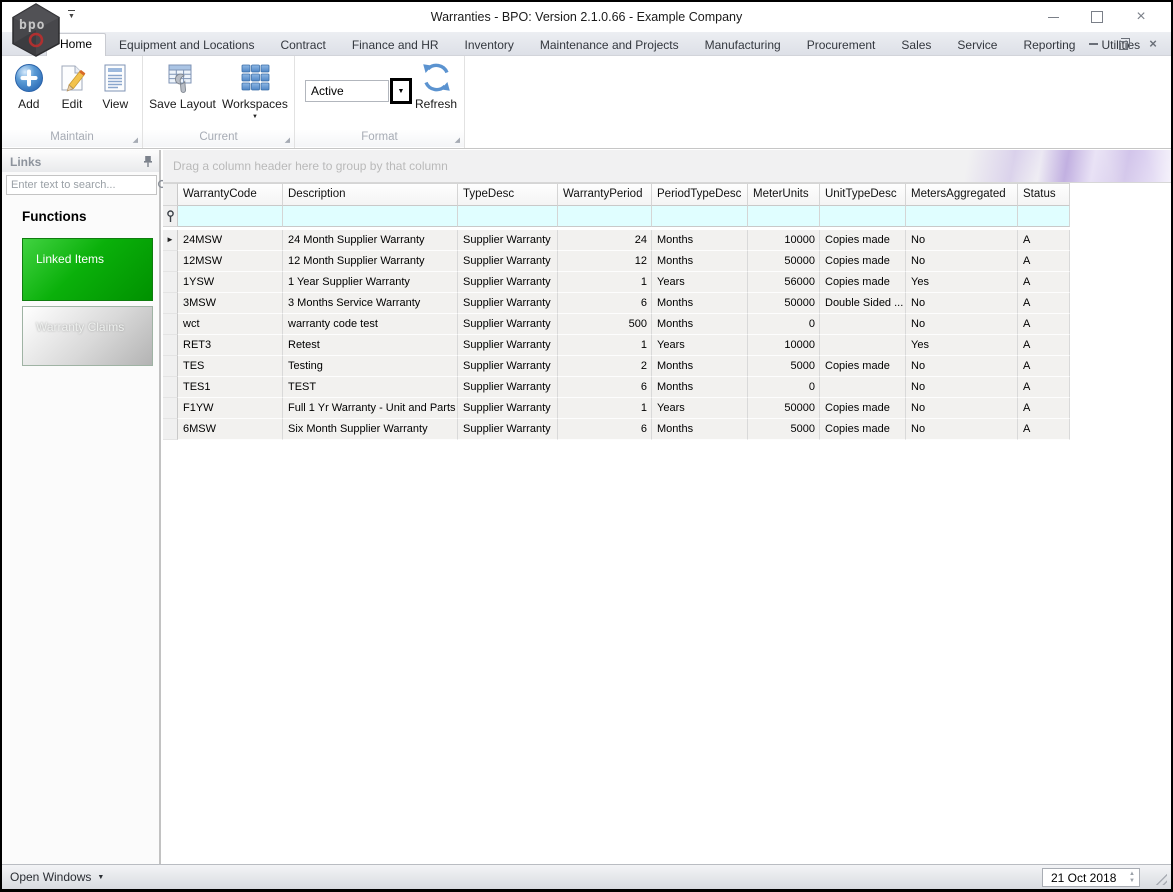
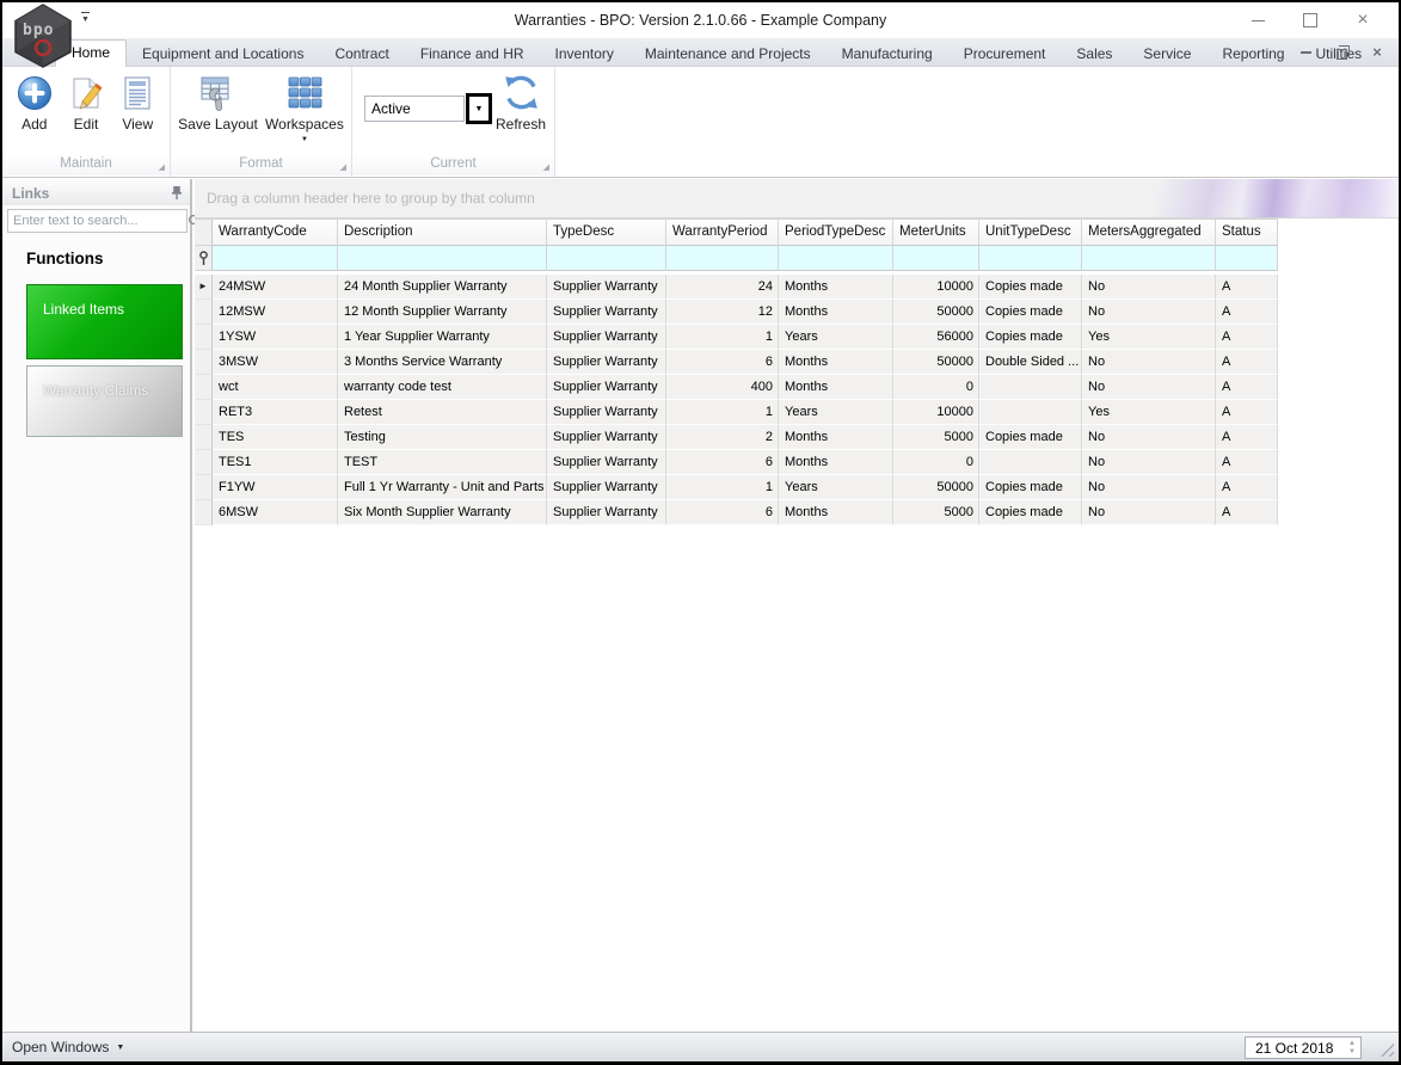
  bpo
  Warranties - BPO: Version 2.1.0.66 - Example Company
  ×
  Home
  Equipment and Locations
  Contract
  Finance and HR
  Inventory
  Maintenance and Projects
  Manufacturing
  Procurement
  Sales
  Service
  Reporting
  Utilities
  ×
  Add
  Edit
  View
  Maintain
  Save Layout
  Workspaces
- Current
+ Format
  Active
  Refresh
- Format
+ Current
  Links
  Enter text to search...
  Functions
  Linked Items
  Warranty Claims
  Drag a column header here to group by that column
  WarrantyCode
  Description
  TypeDesc
  WarrantyPeriod
  PeriodTypeDesc
  MeterUnits
  UnitTypeDesc
  MetersAggregated
  Status
  ►
  24MSW
  24 Month Supplier Warranty
  Supplier Warranty
  24
  Months
  10000
  Copies made
  No
  A
  12MSW
  12 Month Supplier Warranty
  Supplier Warranty
  12
  Months
  50000
  Copies made
  No
  A
  1YSW
  1 Year Supplier Warranty
  Supplier Warranty
  1
  Years
  56000
  Copies made
  Yes
  A
  3MSW
  3 Months Service Warranty
  Supplier Warranty
  6
  Months
  50000
  Double Sided ...
  No
  A
  wct
  warranty code test
  Supplier Warranty
- 500
+ 400
  Months
  0
  No
  A
  RET3
  Retest
  Supplier Warranty
  1
  Years
  10000
  Yes
  A
  TES
  Testing
  Supplier Warranty
  2
  Months
  5000
  Copies made
  No
  A
  TES1
  TEST
  Supplier Warranty
  6
  Months
  0
  No
  A
  F1YW
  Full 1 Yr Warranty - Unit and Parts
  Supplier Warranty
  1
  Years
  50000
  Copies made
  No
  A
  6MSW
  Six Month Supplier Warranty
  Supplier Warranty
  6
  Months
  5000
  Copies made
  No
  A
  Open Windows
  21 Oct 2018
